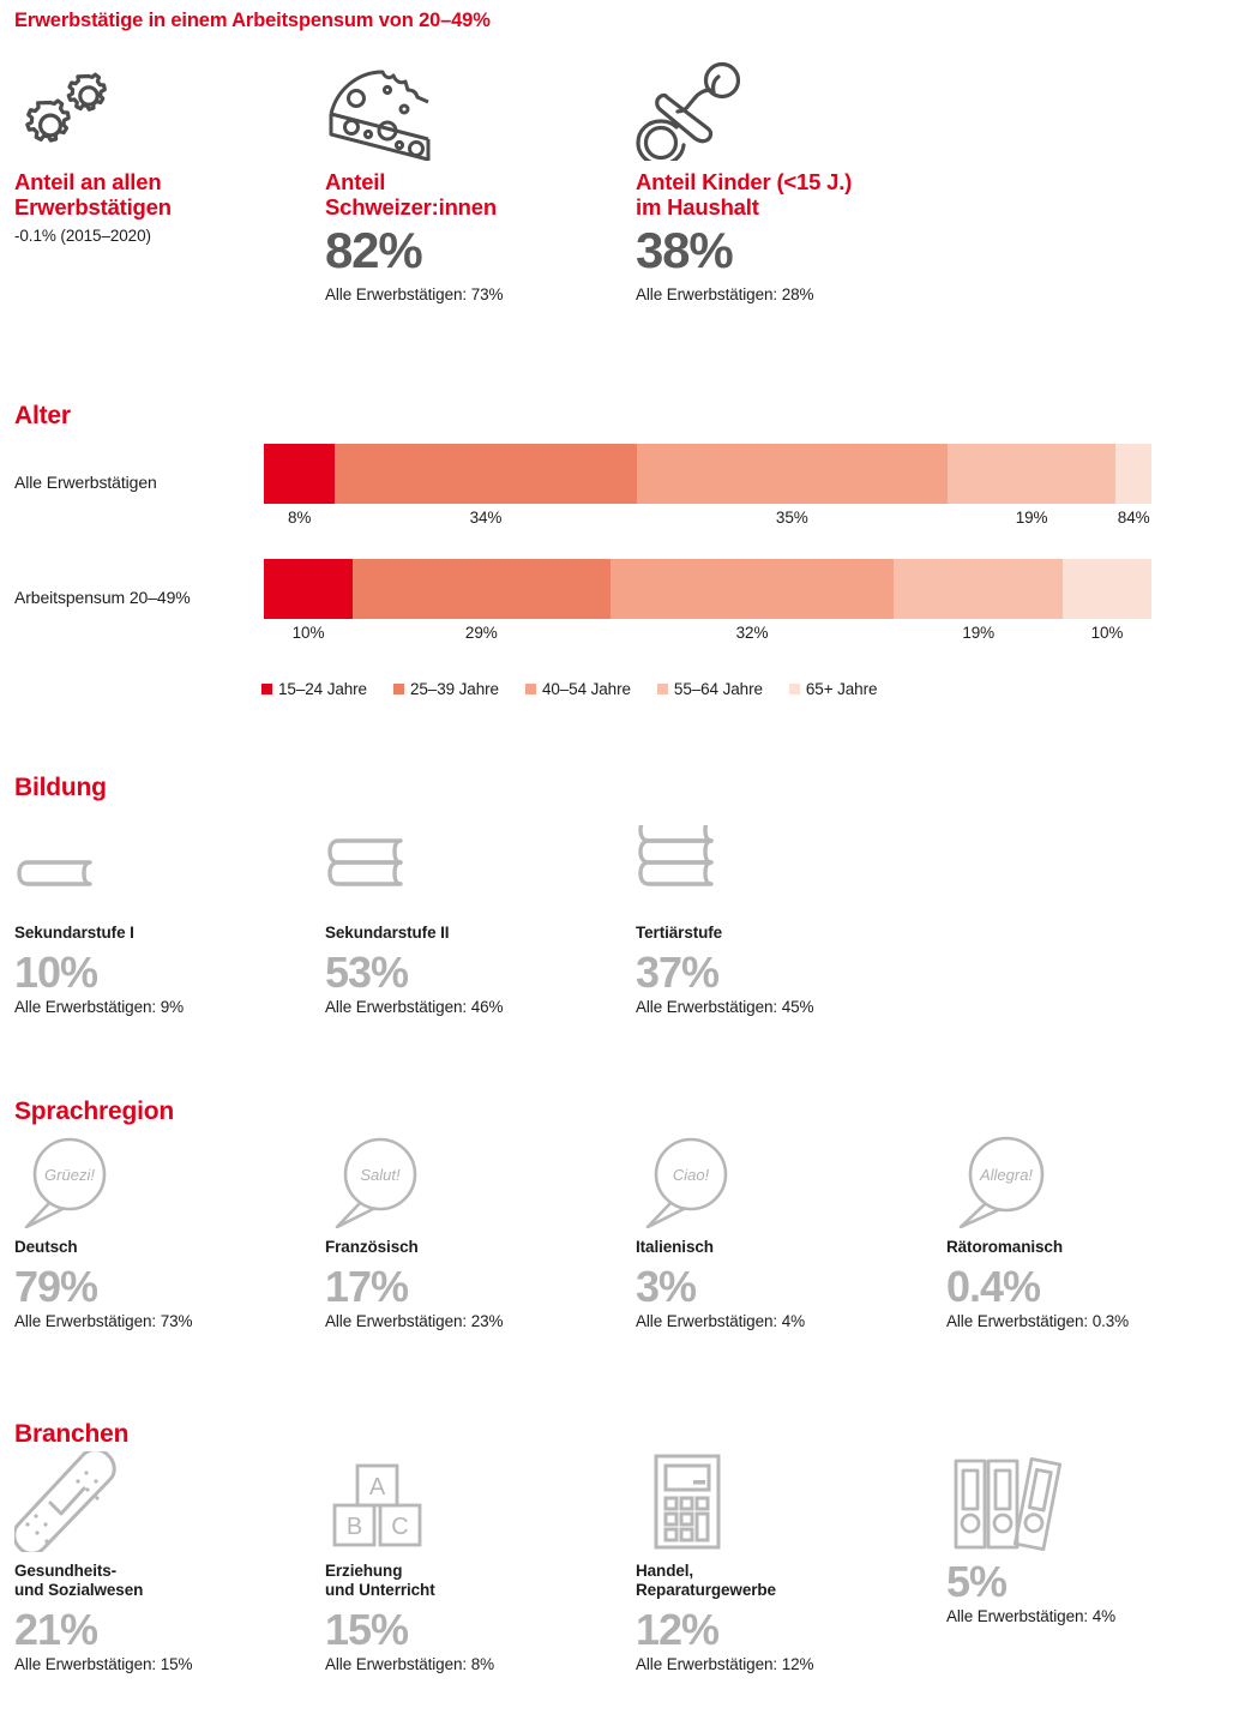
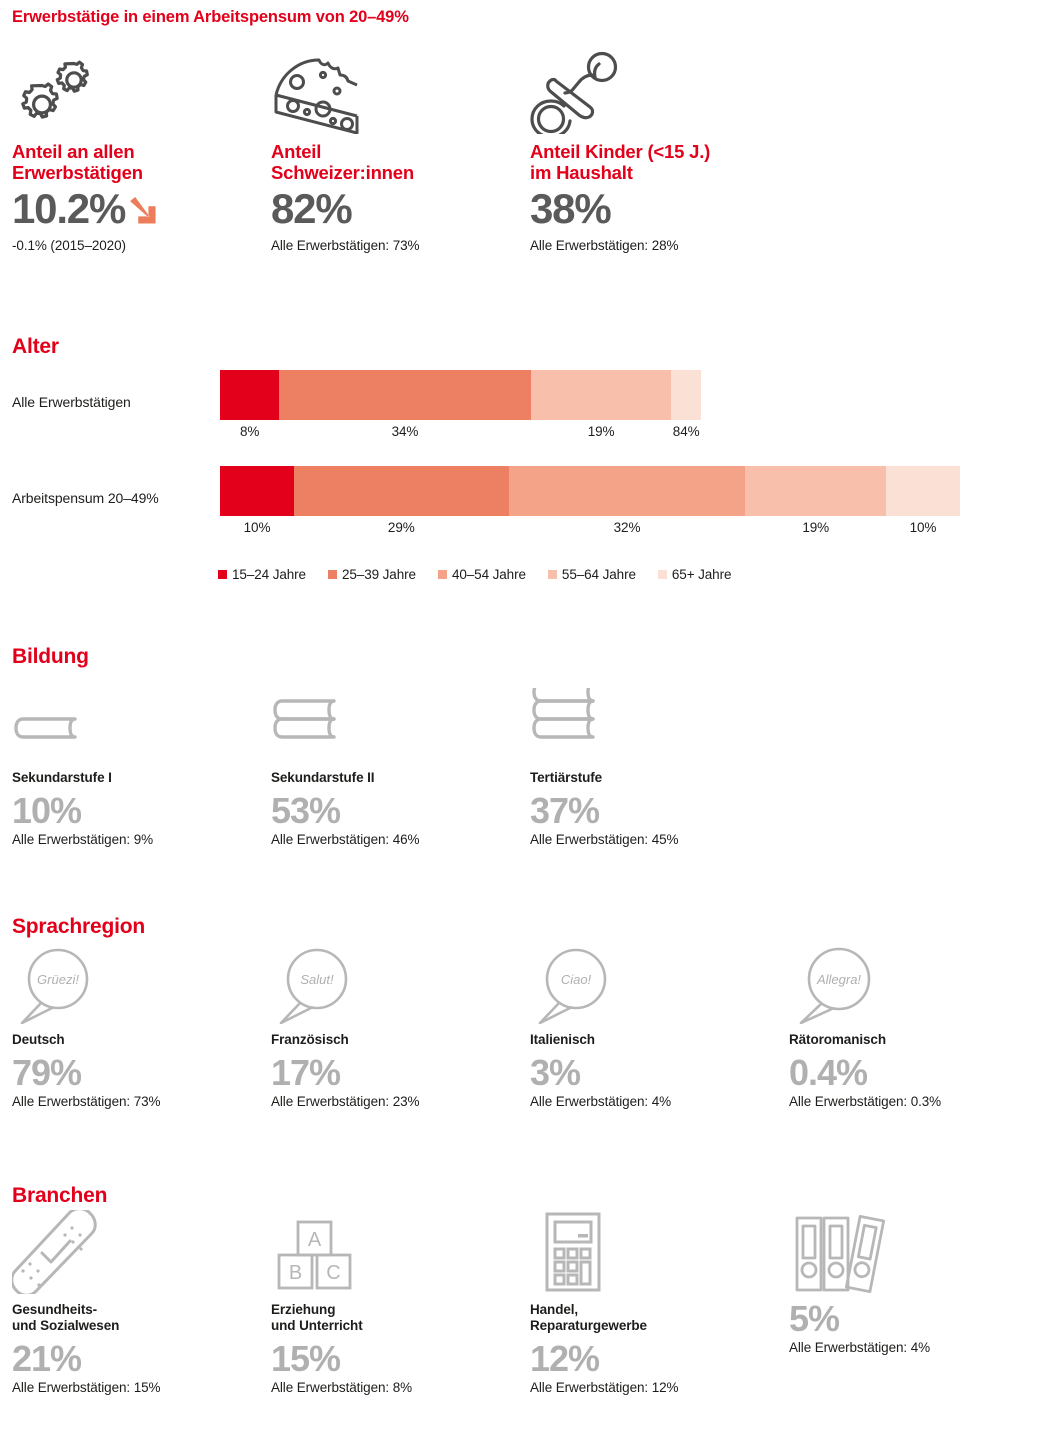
  Erwerbstätige in einem Arbeitspensum von 20–49%
  Anteil an allen
  Erwerbstätigen
+ 10.2%
  -0.1% (2015–2020)
  Anteil
  Schweizer:innen
  82%
  Alle Erwerbstätigen: 73%
  Anteil Kinder (<15 J.)
  im Haushalt
  38%
  Alle Erwerbstätigen: 28%
  Alter
  Alle Erwerbstätigen
  8%
  34%
- 35%
  19%
  84%
  Arbeitspensum 20–49%
  10%
  29%
  32%
  19%
  10%
  15–24 Jahre
  25–39 Jahre
  40–54 Jahre
  55–64 Jahre
  65+ Jahre
  Bildung
  Sekundarstufe I
  10%
  Alle Erwerbstätigen: 9%
  Sekundarstufe II
  53%
  Alle Erwerbstätigen: 46%
  Tertiärstufe
  37%
  Alle Erwerbstätigen: 45%
  Sprachregion
  Grüezi!
  Deutsch
  79%
  Alle Erwerbstätigen: 73%
  Salut!
  Französisch
  17%
  Alle Erwerbstätigen: 23%
  Ciao!
  Italienisch
  3%
  Alle Erwerbstätigen: 4%
  Allegra!
  Rätoromanisch
  0.4%
  Alle Erwerbstätigen: 0.3%
  Branchen
  Gesundheits-
  und Sozialwesen
  21%
  Alle Erwerbstätigen: 15%
  A
  B
  C
  Erziehung
  und Unterricht
  15%
  Alle Erwerbstätigen: 8%
  Handel,
  Reparaturgewerbe
  12%
  Alle Erwerbstätigen: 12%
  5%
  Alle Erwerbstätigen: 4%
